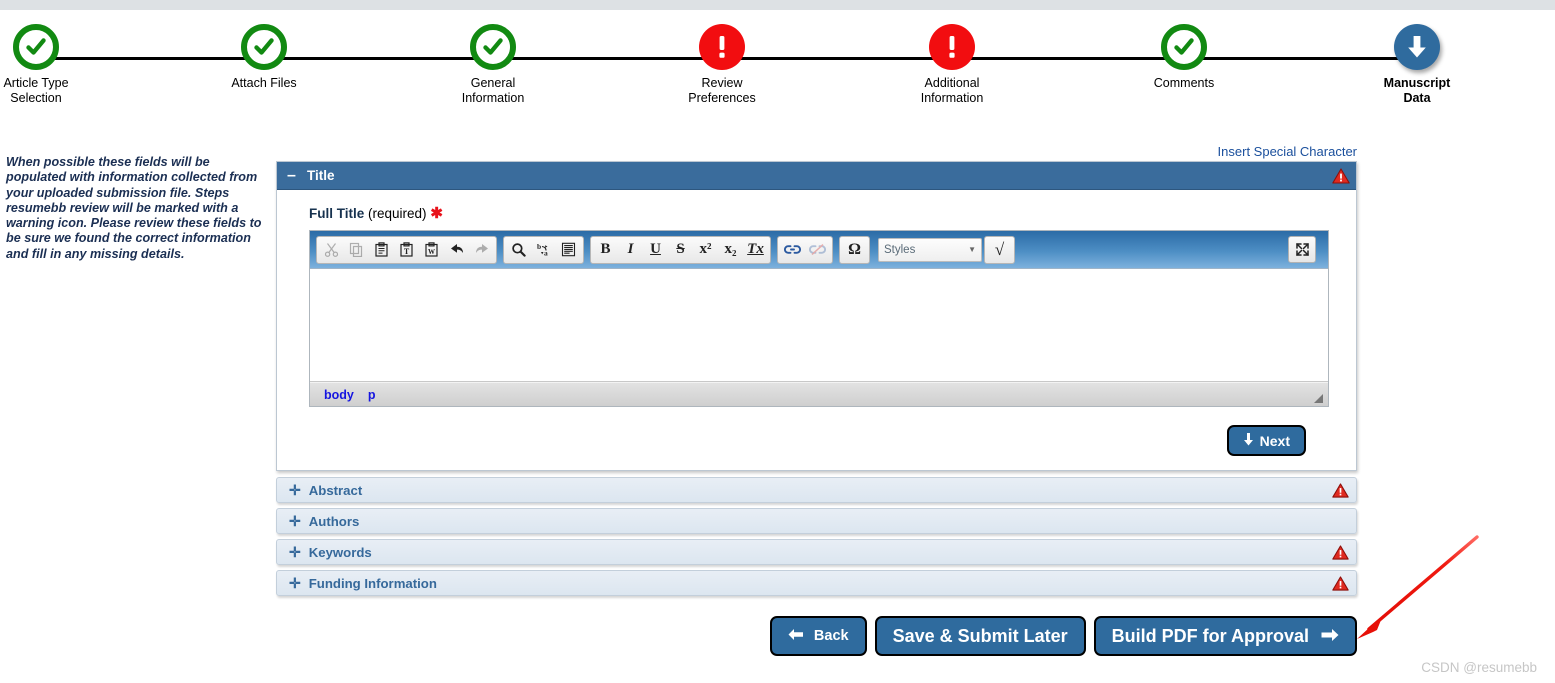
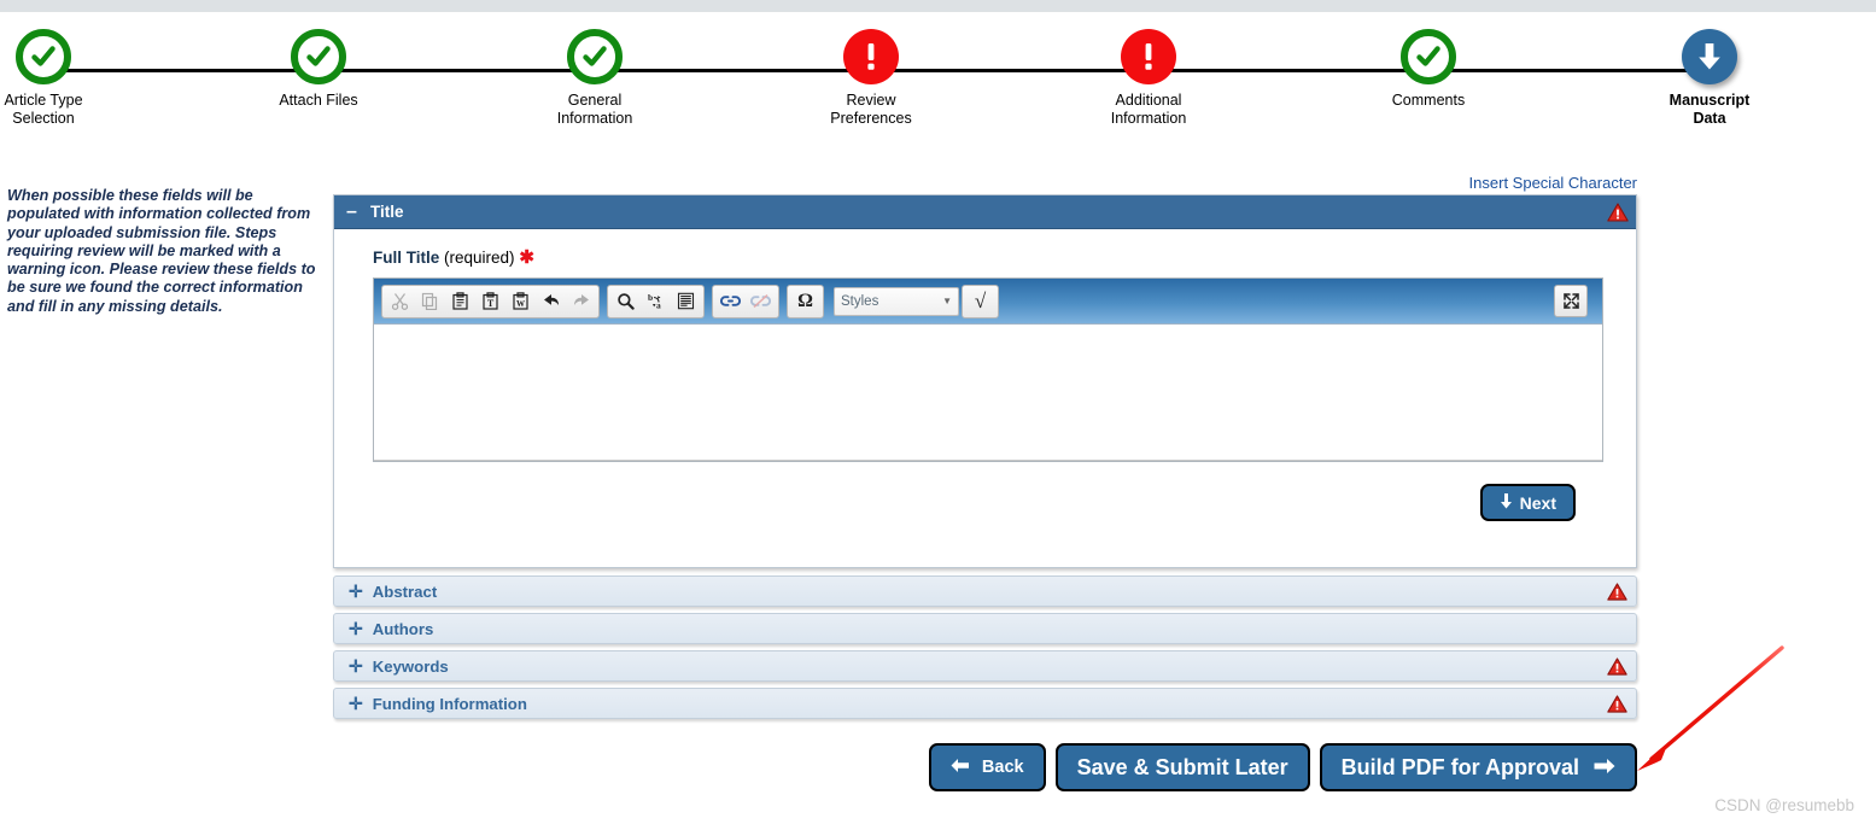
  Article Type
  Selection
  Attach Files
  General
  Information
  Review
  Preferences
  Additional
  Information
  Comments
  Manuscript
  Data
- When possible these fields will be populated with information collected from your uploaded submission file. Steps resumebb review will be marked with a warning icon. Please review these fields to be sure we found the correct information and fill in any missing details.
+ When possible these fields will be populated with information collected from your uploaded submission file. Steps requiring review will be marked with a warning icon. Please review these fields to be sure we found the correct information and fill in any missing details.
  Insert Special Character
  –
  Title
  Full Title (required) ✱
  T
  W
  b
  a
- B
- I
- U
- S
- x²
- x₂
- Tx
  Ω
  Styles
  ▼
  √
- body
- p
  Next
  ✛
  Abstract
  ✛
  Authors
  ✛
  Keywords
  ✛
  Funding Information
  Back
  Save & Submit Later
  Build PDF for Approval
  CSDN @resumebb
